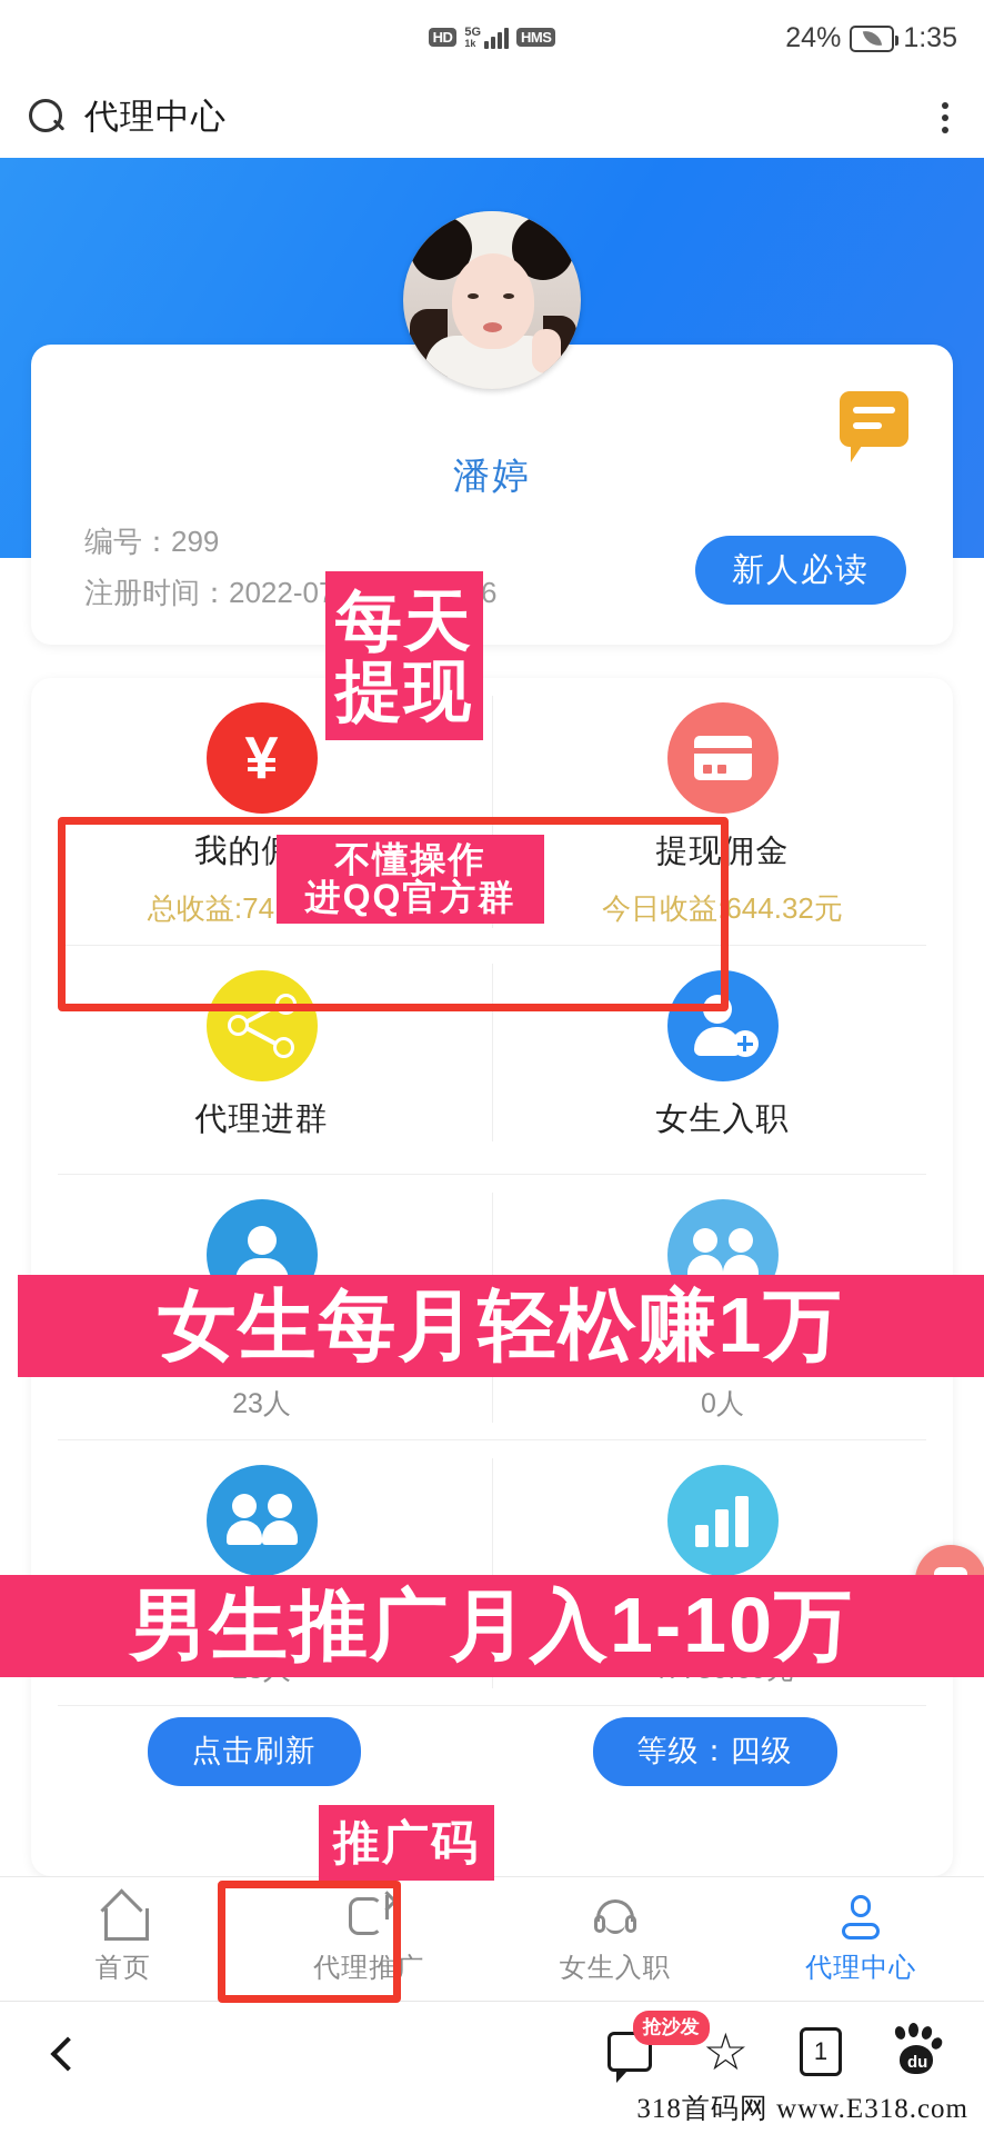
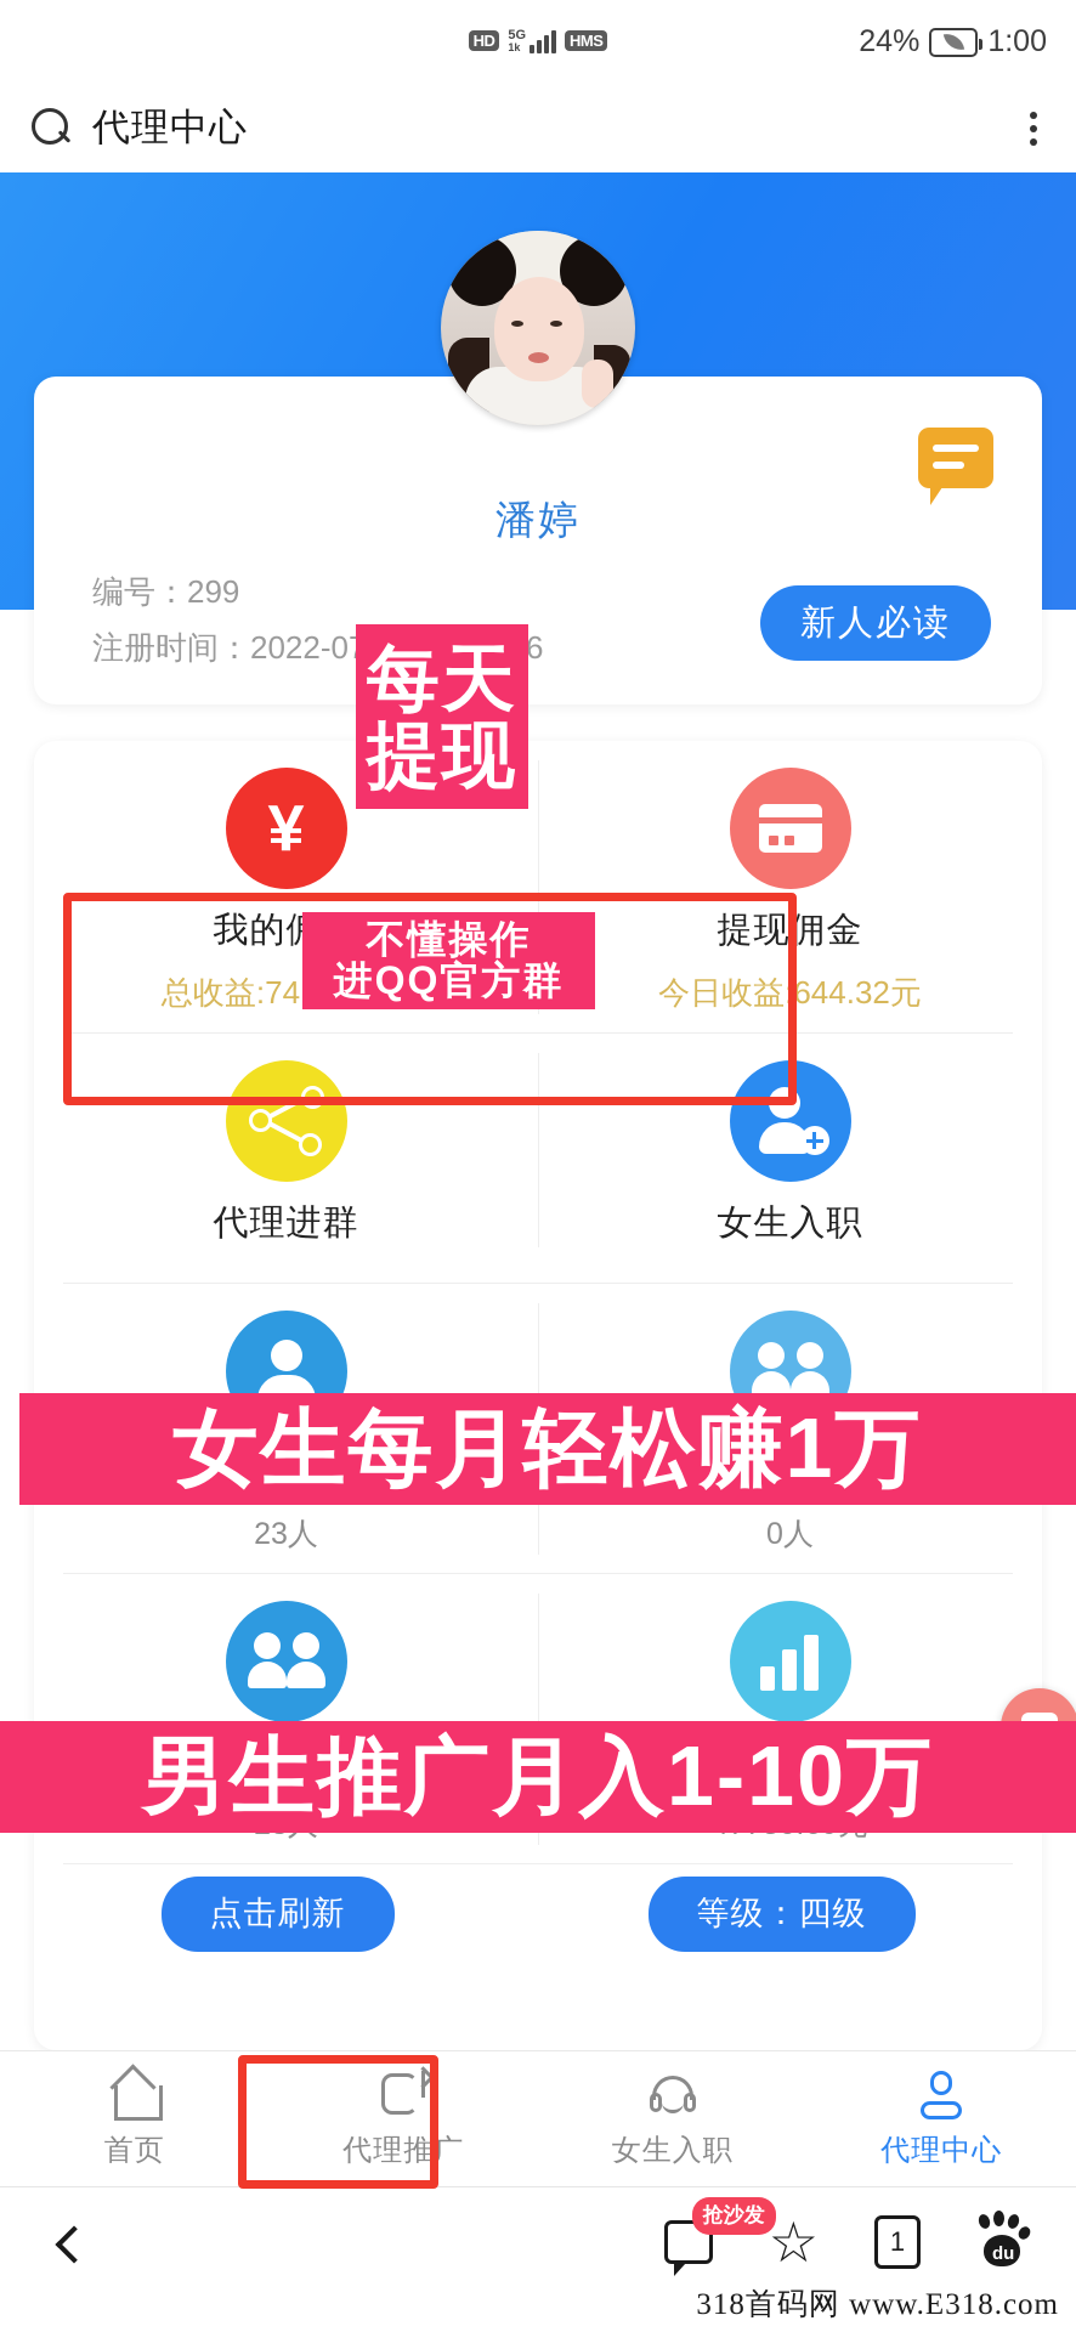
  HD
  5G
  1k
  HMS
  24%
- 1:35
+ 1:00
  代理中心
  潘婷
  编号：299
  新人必读
  ¥
  提现佣金
  今日收益:644.32元
  代理进群
  女生入职
  23人
  0人
  点击刷新
  等级：四级
  每天
  提现
  不懂操作
  进QQ官方群
  女生每月轻松赚1万
  男生推广月入1-10万
- 推广码
  首页
  代理推广
  女生入职
  代理中心
  抢沙发
  ☆
  1
  du
  318首码网 www.E318.com
